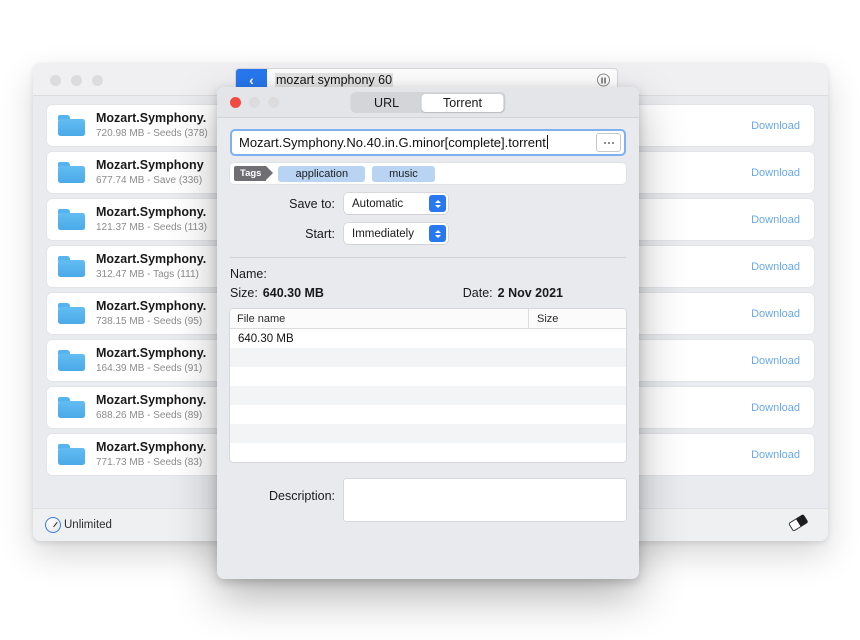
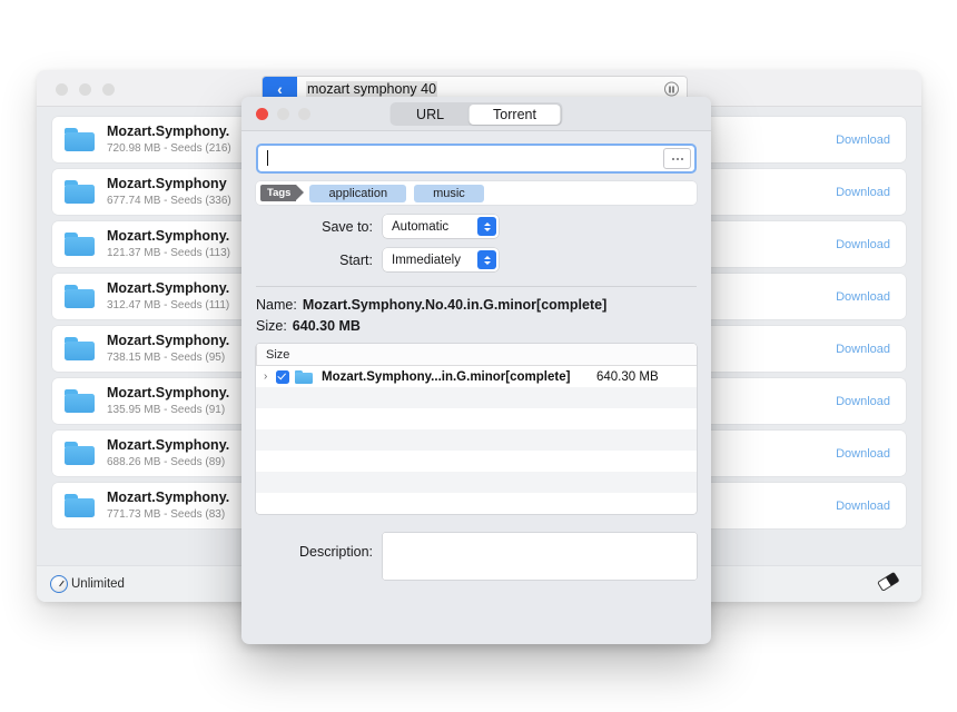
  ‹
- mozart symphony 60
+ mozart symphony 40
  Mozart.Symphony.
- 720.98 MB - Seeds (378)
+ 720.98 MB - Seeds (216)
  Download
  Mozart.Symphony
- 677.74 MB - Save (336)
+ 677.74 MB - Seeds (336)
  Download
  Mozart.Symphony.
  121.37 MB - Seeds (113)
  Download
  Mozart.Symphony.
- 312.47 MB - Tags (111)
+ 312.47 MB - Seeds (111)
  Download
  Mozart.Symphony.
  738.15 MB - Seeds (95)
  Download
  Mozart.Symphony.
- 164.39 MB - Seeds (91)
+ 135.95 MB - Seeds (91)
  Download
  Mozart.Symphony.
  688.26 MB - Seeds (89)
  Download
  Mozart.Symphony.
  771.73 MB - Seeds (83)
  Download
  Unlimited
  URL
  Torrent
- Mozart.Symphony.No.40.in.G.minor[complete].torrent
  Tags
  application
  music
  Save to:
  Automatic
  Start:
  Immediately
  Name:
+ Mozart.Symphony.No.40.in.G.minor[complete]
  Size:
  640.30 MB
- Date: 2 Nov 2021
- File name
  Size
+ ›
+ Mozart.Symphony...in.G.minor[complete]
  640.30 MB
  Description:
